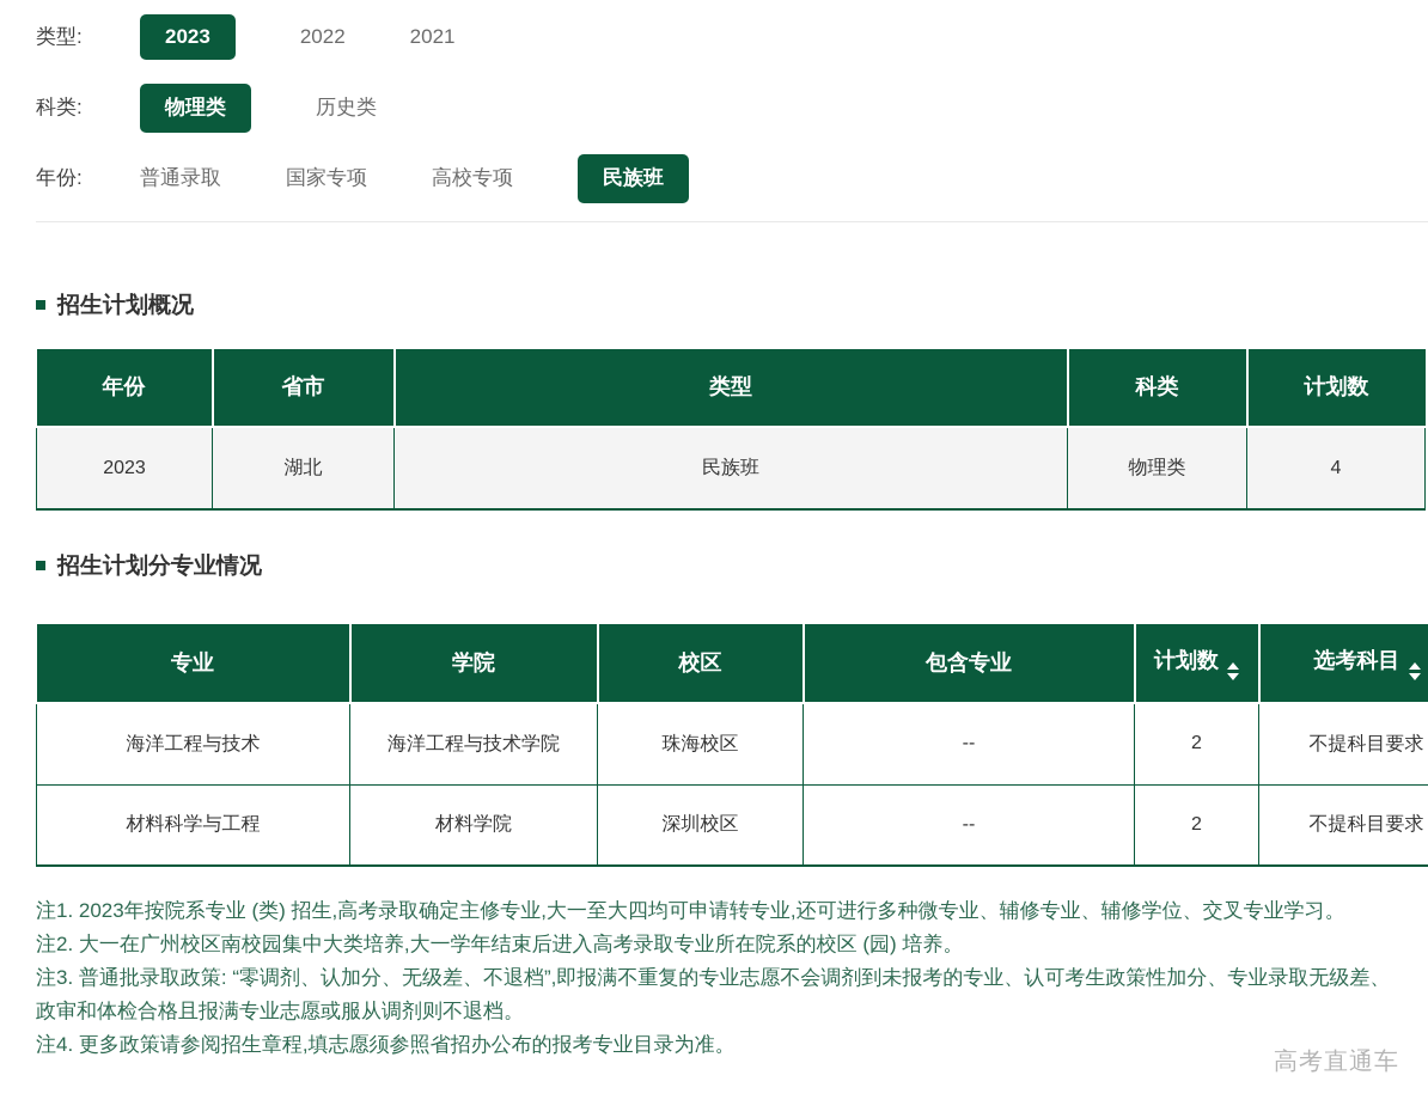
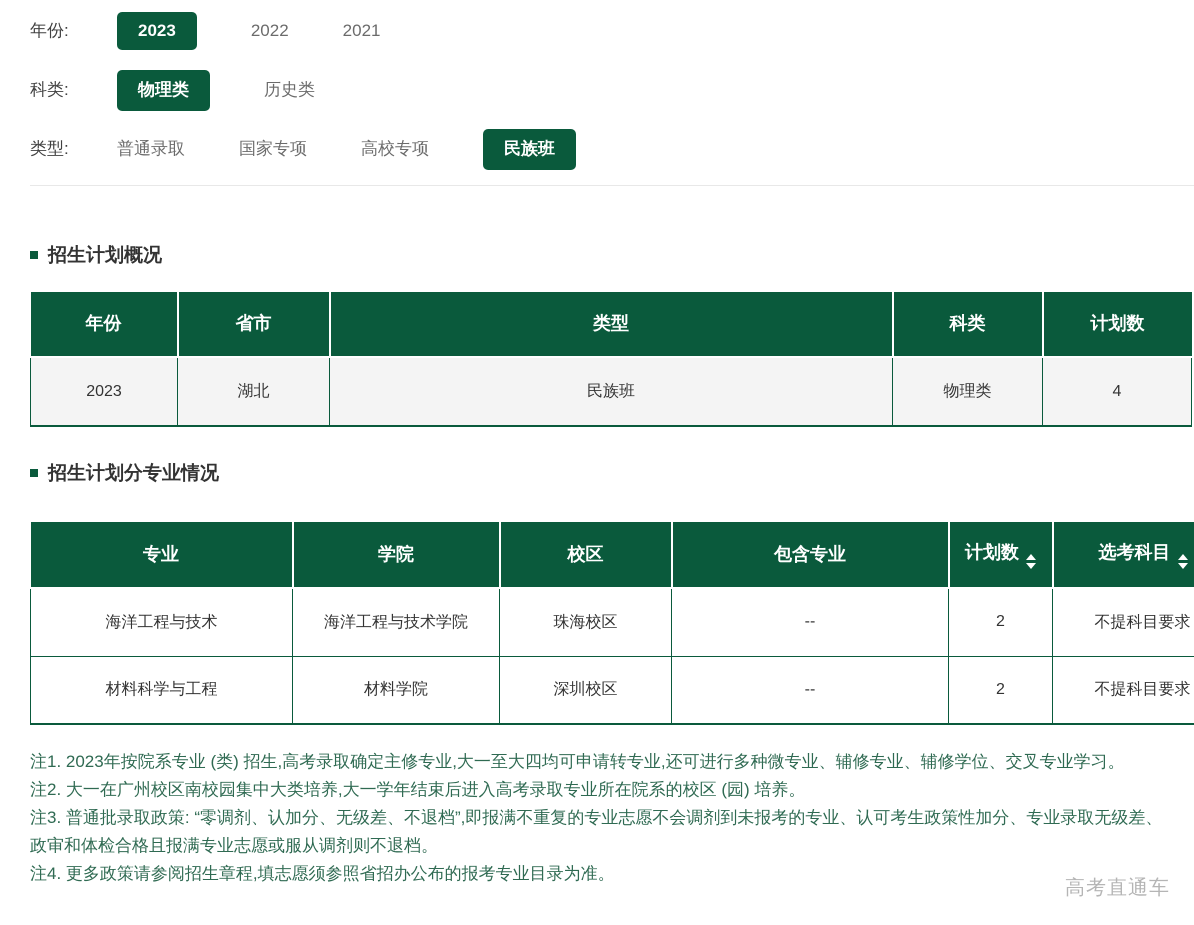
- 类型:
+ 年份:
  2023
  2022
  2021
  科类:
  物理类
  历史类
- 年份:
+ 类型:
  普通录取
  国家专项
  高校专项
  民族班
  招生计划概况
  年份	省市	类型	科类	计划数
  2023	湖北	民族班	物理类	4
  招生计划分专业情况
  专业	学院	校区	包含专业	计划数	选考科目
  海洋工程与技术	海洋工程与技术学院	珠海校区	--	2	不提科目要求
  材料科学与工程	材料学院	深圳校区	--	2	不提科目要求
  注1. 2023年按院系专业 (类) 招生,高考录取确定主修专业,大一至大四均可申请转专业,还可进行多种微专业、辅修专业、辅修学位、交叉专业学习。
  注2. 大一在广州校区南校园集中大类培养,大一学年结束后进入高考录取专业所在院系的校区 (园) 培养。
  注3. 普通批录取政策: “零调剂、认加分、无级差、不退档”,即报满不重复的专业志愿不会调剂到未报考的专业、认可考生政策性加分、专业录取无级差、政审和体检合格且报满专业志愿或服从调剂则不退档。
  注4. 更多政策请参阅招生章程,填志愿须参照省招办公布的报考专业目录为准。
  高考直通车
